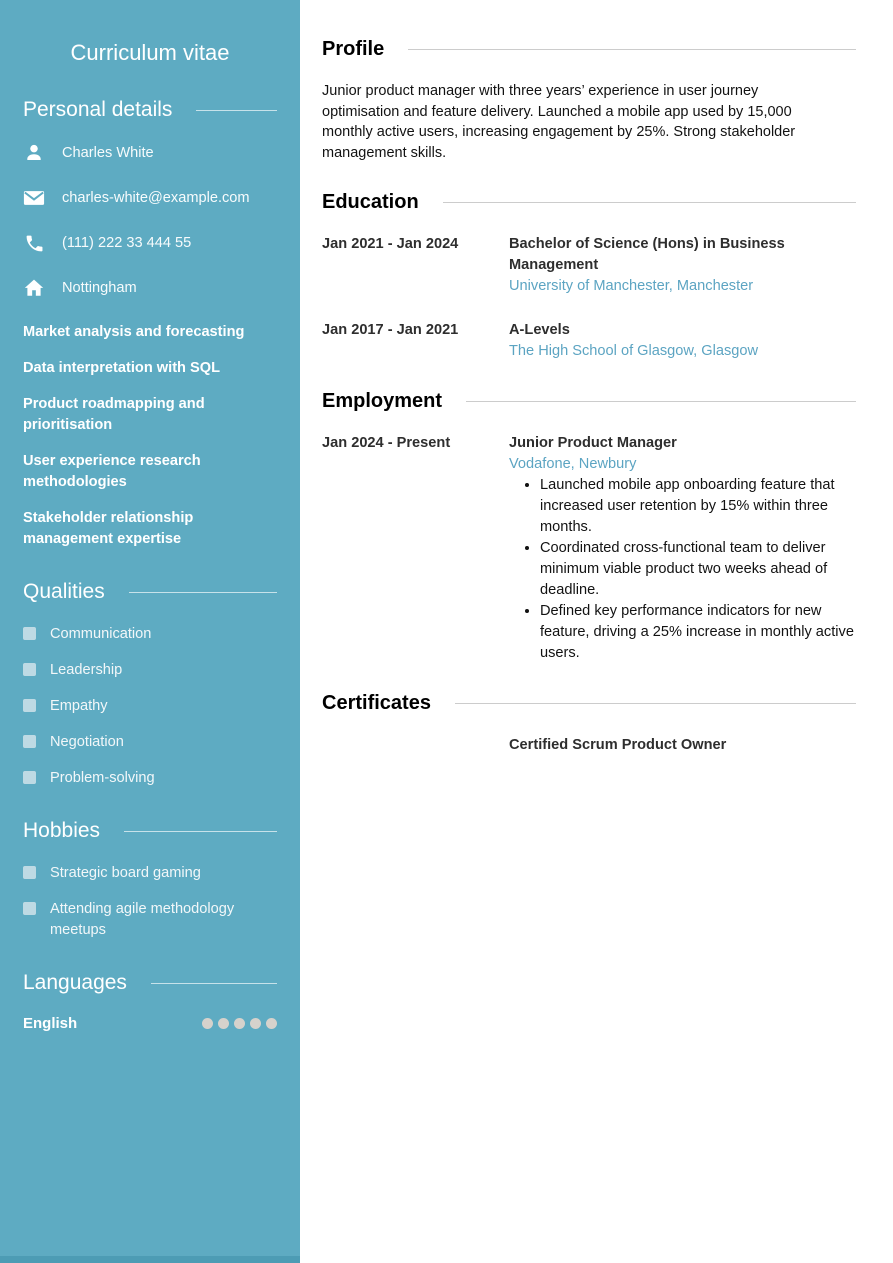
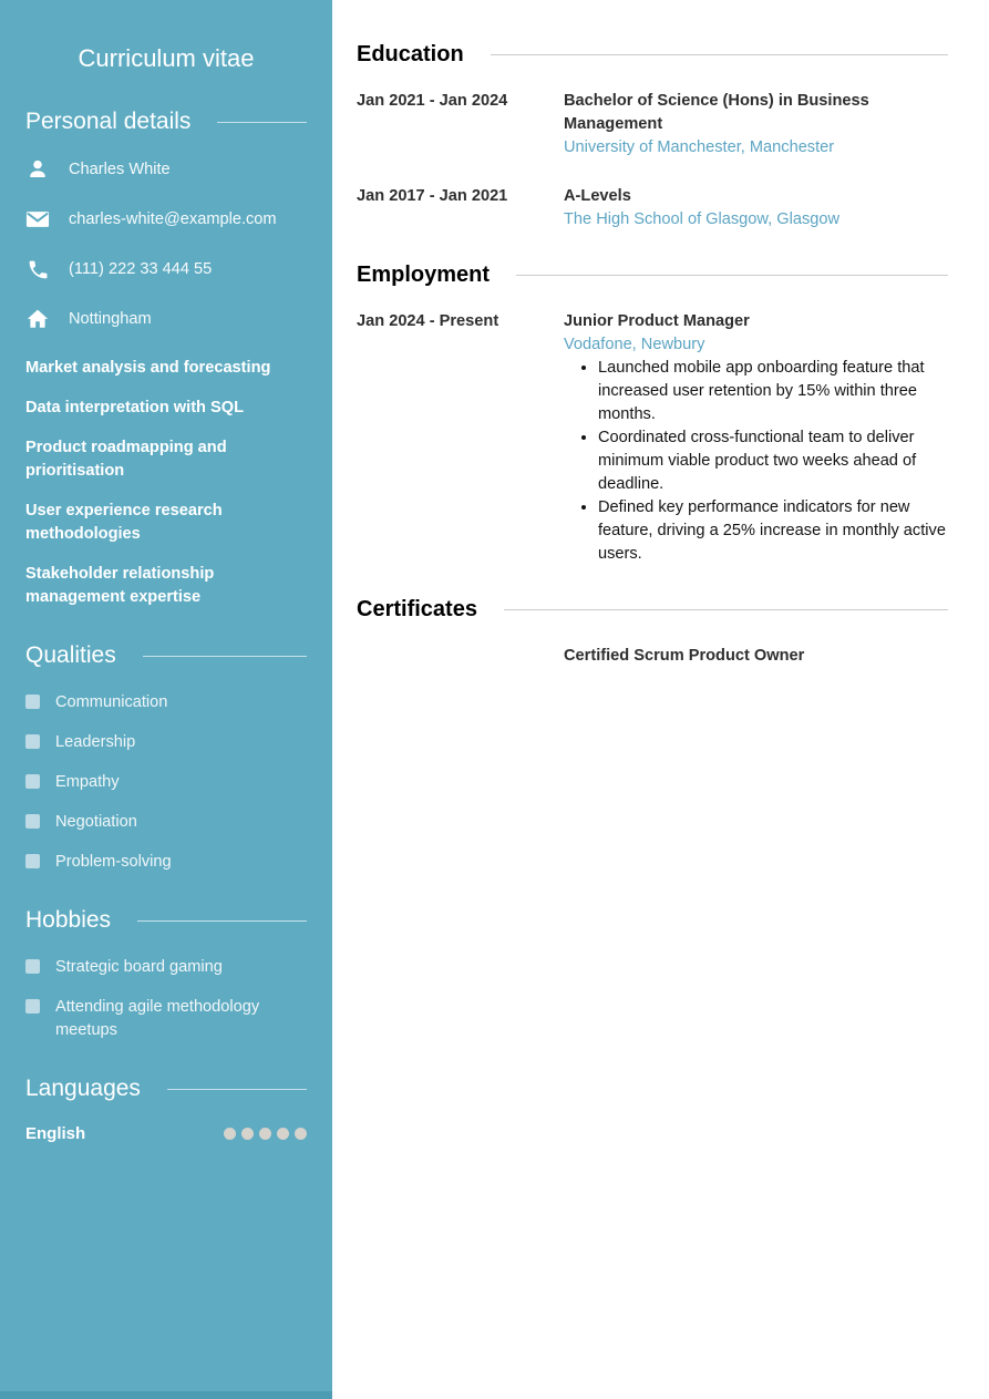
  Curriculum vitae
  Personal details
  Charles White
  charles-white@example.com
  (111) 222 33 444 55
  Nottingham
  Market analysis and forecasting
  Data interpretation with SQL
  Product roadmapping and prioritisation
  User experience research methodologies
  Stakeholder relationship management expertise
  Qualities
  Communication
  Leadership
  Empathy
  Negotiation
  Problem-solving
  Hobbies
  Strategic board gaming
  Attending agile methodology meetups
  Languages
  English
- Profile
- Junior product manager with three years’ experience in user journey optimisation and feature delivery. Launched a mobile app used by 15,000 monthly active users, increasing engagement by 25%. Strong stakeholder management skills.
  Education
  Jan 2021 - Jan 2024
  Bachelor of Science (Hons) in Business Management
  University of Manchester, Manchester
  Jan 2017 - Jan 2021
  A-Levels
  The High School of Glasgow, Glasgow
  Employment
  Jan 2024 - Present
  Junior Product Manager
  Vodafone, Newbury
  Launched mobile app onboarding feature that increased user retention by 15% within three months.
  Coordinated cross-functional team to deliver minimum viable product two weeks ahead of deadline.
  Defined key performance indicators for new feature, driving a 25% increase in monthly active users.
  Certificates
  Certified Scrum Product Owner
